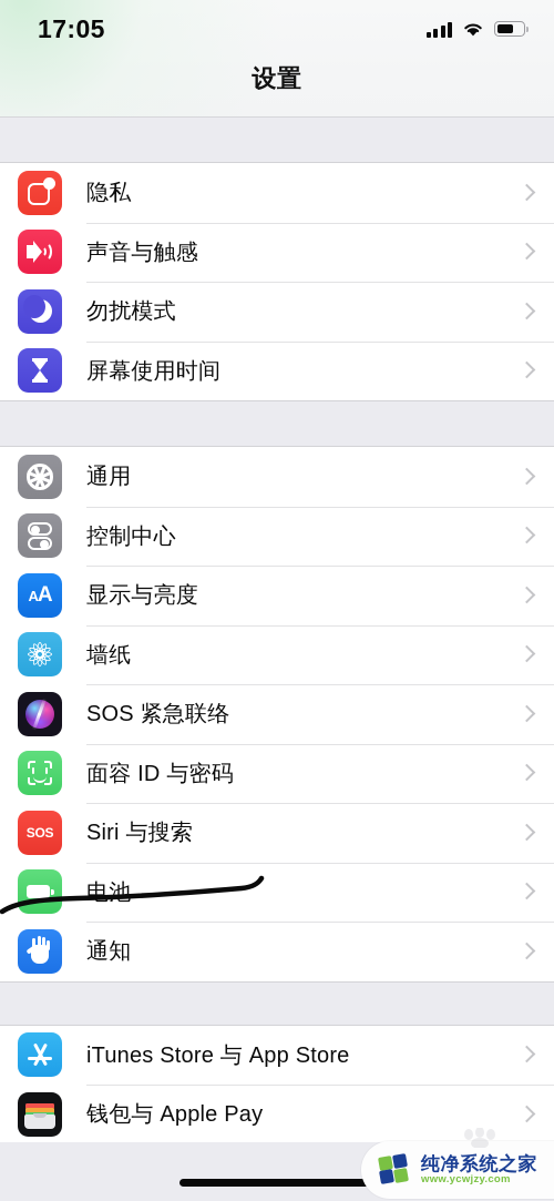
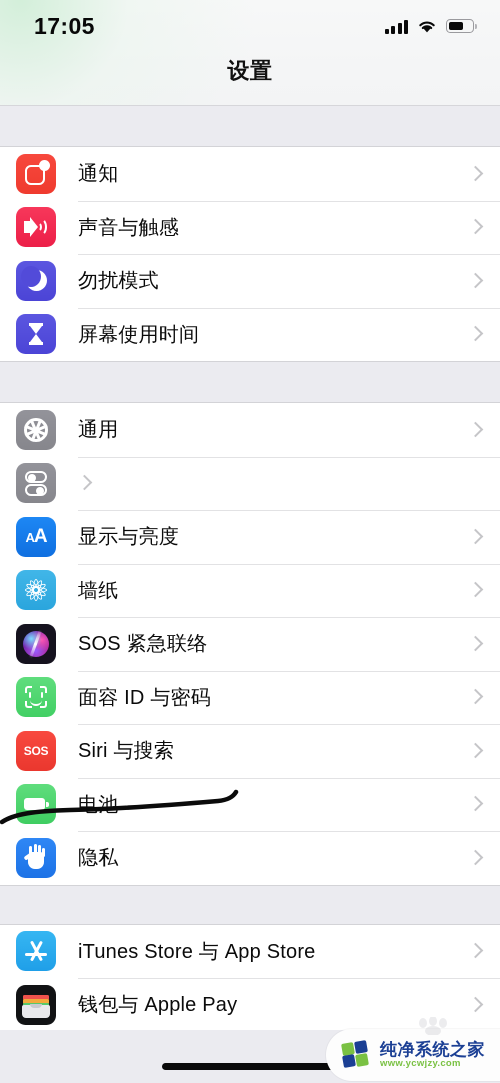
  17:05
  设置
- 隐私
+ 通知
  声音与触感
  勿扰模式
  屏幕使用时间
  通用
- 控制中心
  AA
  显示与亮度
  墙纸
  SOS 紧急联络
  面容 ID 与密码
  SOS
  Siri 与搜索
  电池
- 通知
+ 隐私
  iTunes Store 与 App Store
  钱包与 Apple Pay
  纯净系统之家
  www.ycwjzy.com
